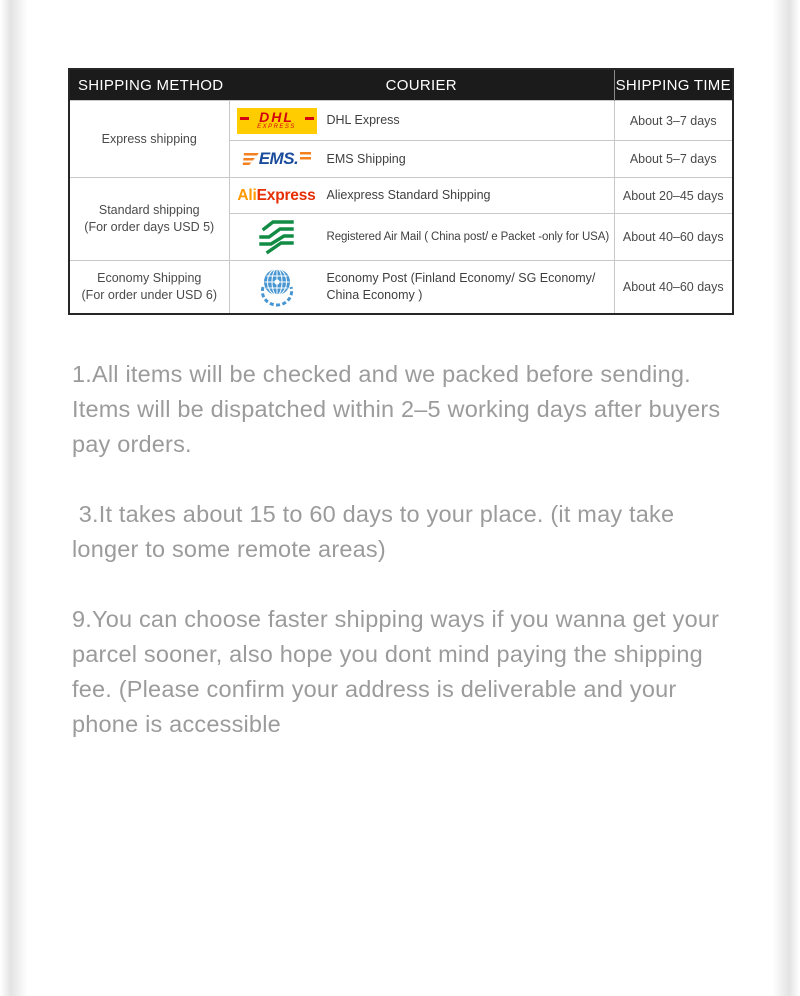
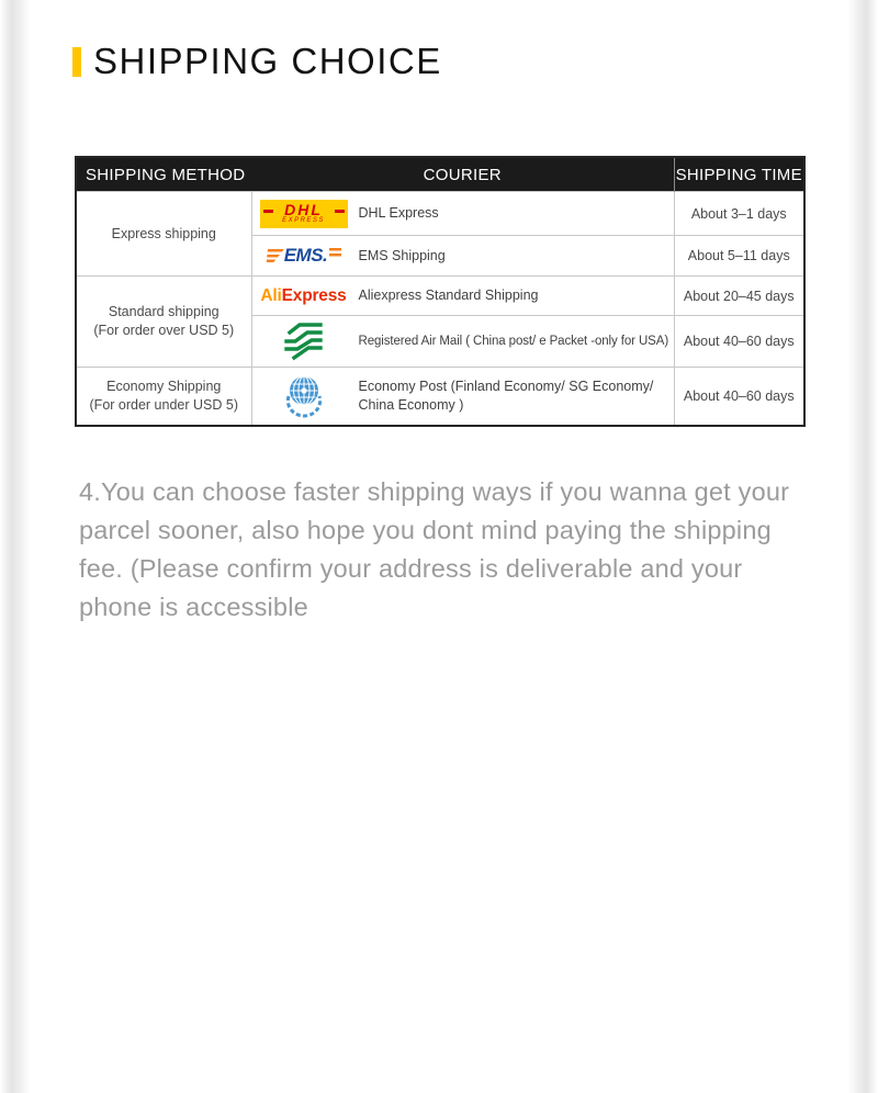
+ SHIPPING CHOICE
  SHIPPING METHOD	COURIER	SHIPPING TIME
- Express shipping	DHL DHL Express	About 3–7 days
+ Express shipping	DHL DHL Express	About 3–1 days
- EMS. EMS Shipping	About 5–7 days
+ EMS. EMS Shipping	About 5–11 days
- Standard shipping (For order days USD 5)	AliExpress Aliexpress Standard Shipping	About 20–45 days
+ Standard shipping (For order over USD 5)	AliExpress Aliexpress Standard Shipping	About 20–45 days
  Registered Air Mail ( China post/ e Packet -only for USA)	About 40–60 days
- Economy Shipping (For order under USD 6)	Economy Post (Finland Economy/ SG Economy/ China Economy )	About 40–60 days
+ Economy Shipping (For order under USD 5)	Economy Post (Finland Economy/ SG Economy/ China Economy )	About 40–60 days
- 1.All items will be checked and we packed before sending. Items will be dispatched within 2–5 working days after buyers pay orders.
- 3.It takes about 15 to 60 days to your place. (it may take longer to some remote areas)
- 9.You can choose faster shipping ways if you wanna get your parcel sooner, also hope you dont mind paying the shipping fee. (Please confirm your address is deliverable and your phone is accessible
+ 4.You can choose faster shipping ways if you wanna get your parcel sooner, also hope you dont mind paying the shipping fee. (Please confirm your address is deliverable and your phone is accessible
